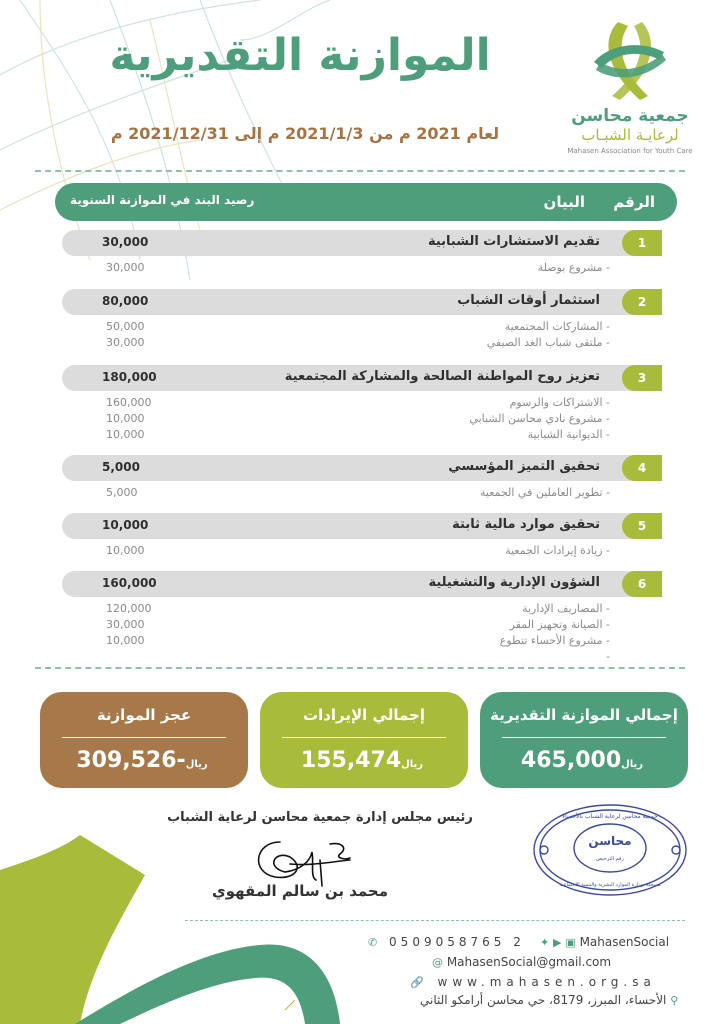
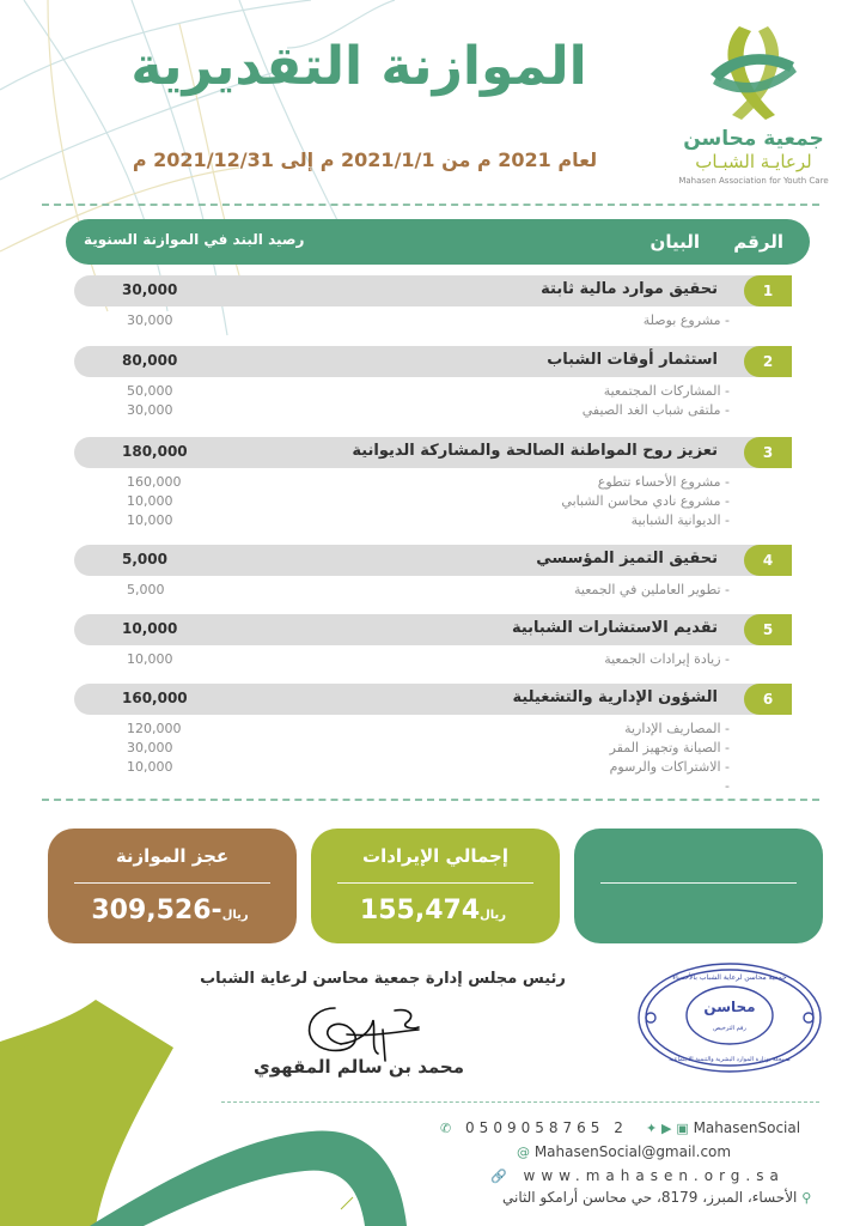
  الموازنة التقديرية
- لعام 2021 م من 2021/1/3 م إلى 2021/12/31 م
+ لعام 2021 م من 2021/1/1 م إلى 2021/12/31 م
  جمعية محاسن
  لرعايـة الشبـاب
  Mahasen Association for Youth Care
  الرقم
  البيان
  رصيد البند في الموازنة السنوية
  1
- تقديم الاستشارات الشبابية
+ تحقيق موارد مالية ثابتة
  30,000
  - مشروع بوصلة
  30,000
  2
  استثمار أوقات الشباب
  80,000
  - المشاركات المجتمعية
  50,000
  - ملتقى شباب الغد الصيفي
  30,000
  3
- تعزيز روح المواطنة الصالحة والمشاركة المجتمعية
+ تعزيز روح المواطنة الصالحة والمشاركة الديوانية
  180,000
- - الاشتراكات والرسوم
+ - مشروع الأحساء تتطوع
  160,000
  - مشروع نادي محاسن الشبابي
  10,000
  - الديوانية الشبابية
  10,000
  4
  تحقيق التميز المؤسسي
  5,000
  - تطوير العاملين في الجمعية
  5,000
  5
- تحقيق موارد مالية ثابتة
+ تقديم الاستشارات الشبابية
  10,000
  - زيادة إيرادات الجمعية
  10,000
  6
  الشؤون الإدارية والتشغيلية
  160,000
  - المصاريف الإدارية
  120,000
  - الصيانة وتجهيز المقر
  30,000
- - مشروع الأحساء تتطوع
+ - الاشتراكات والرسوم
  10,000
  -
- إجمالي الموازنة التقديرية
- ريال465,000
  إجمالي الإيرادات
  ريال155,474
  عجز الموازنة
  ريال-309,526
  رئيس مجلس إدارة جمعية محاسن لرعاية الشباب
  محمد بن سالم المقهوي
  محاسن
  ✆ 0509058765 2
  ✦ ▶ ▣ MahasenSocial
  @ MahasenSocial@gmail.com
  🔗 www.mahasen.org.sa
  ⚲ الأحساء، المبرز، 8179، حي محاسن أرامكو الثاني
